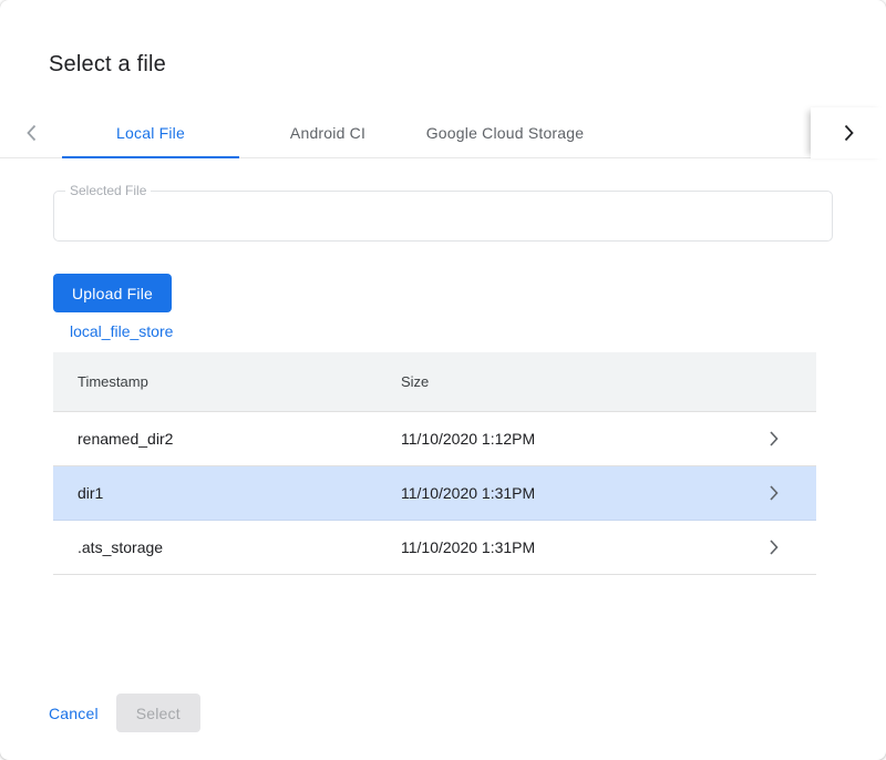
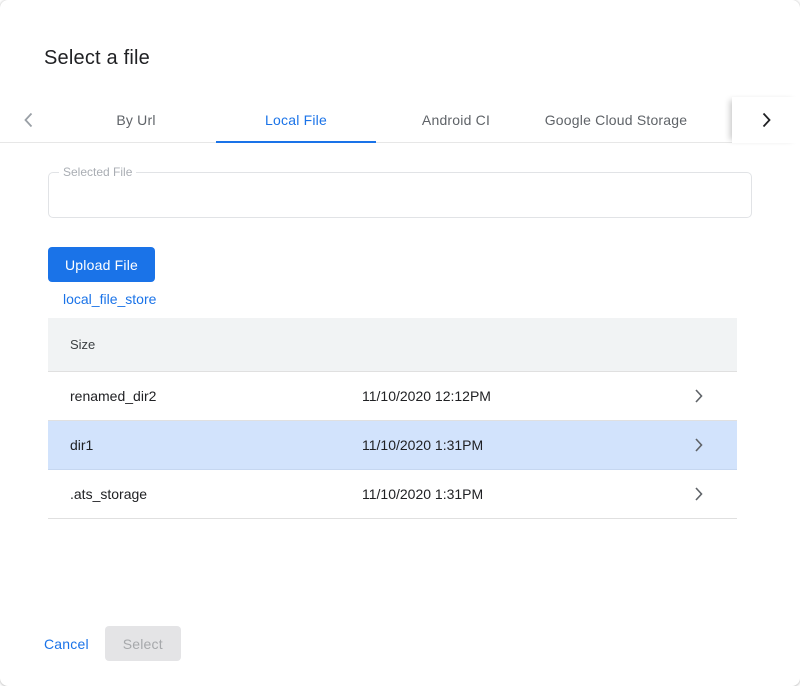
  Select a file
+ By Url
  Local File
  Android CI
  Google Cloud Storage
  Selected File
  Upload File
  local_file_store
- Timestamp
  Size
  renamed_dir2
- 11/10/2020 1:12PM
+ 11/10/2020 12:12PM
  dir1
  11/10/2020 1:31PM
  .ats_storage
  11/10/2020 1:31PM
  Cancel
  Select
